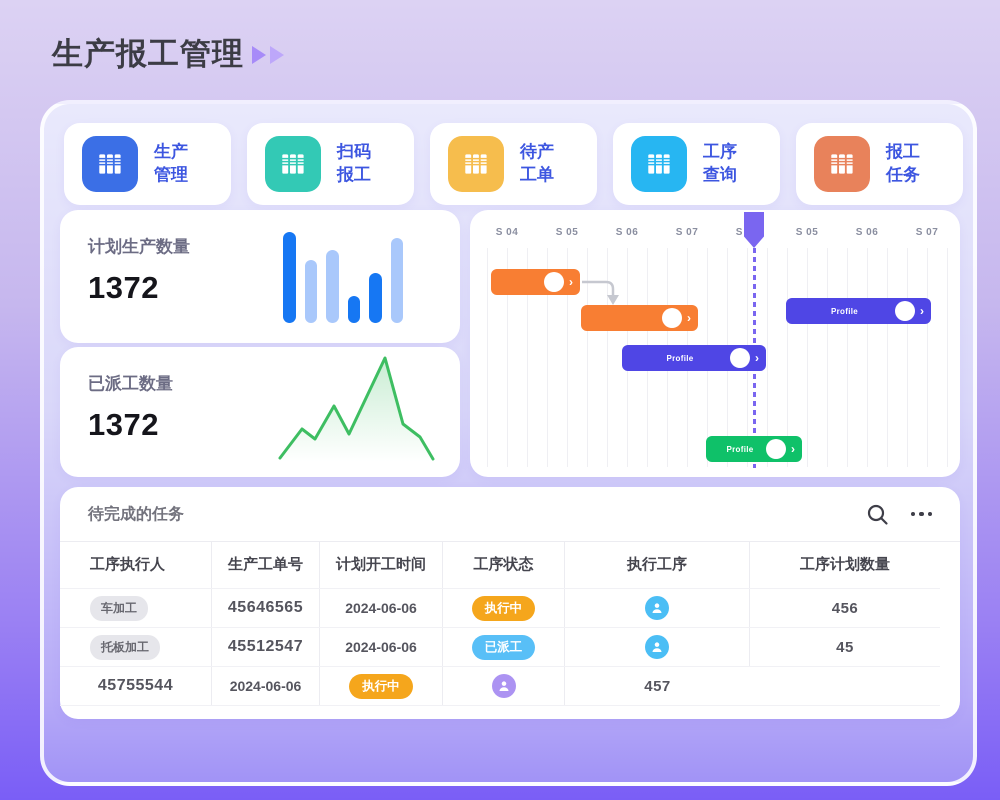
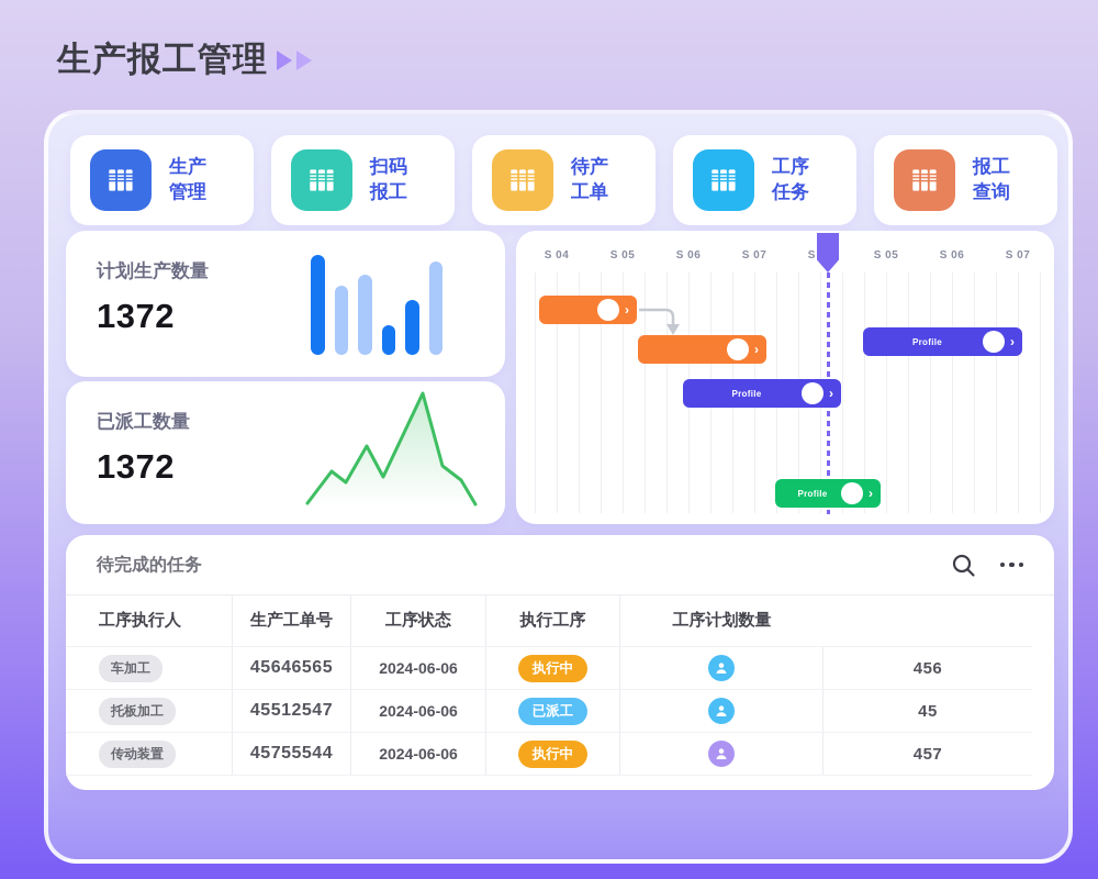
  生产报工管理
  生产
  管理
  扫码
  报工
  待产
  工单
  工序
- 查询
+ 任务
  报工
- 任务
+ 查询
  计划生产数量
  1372
  已派工数量
  1372
  S 04
  S 05
  S 06
  S 07
  S 05
  S 06
  S 07
  ›
  ›
  Profile
  ›
  Profile
  ›
  Profile
  ›
  待完成的任务
  工序执行人
  生产工单号
- 计划开工时间
  工序状态
  执行工序
  工序计划数量
  车加工
  45646565
  2024-06-06
  执行中
  456
  托板加工
  45512547
  2024-06-06
  已派工
  45
+ 传动装置
  45755544
  2024-06-06
  执行中
  457
